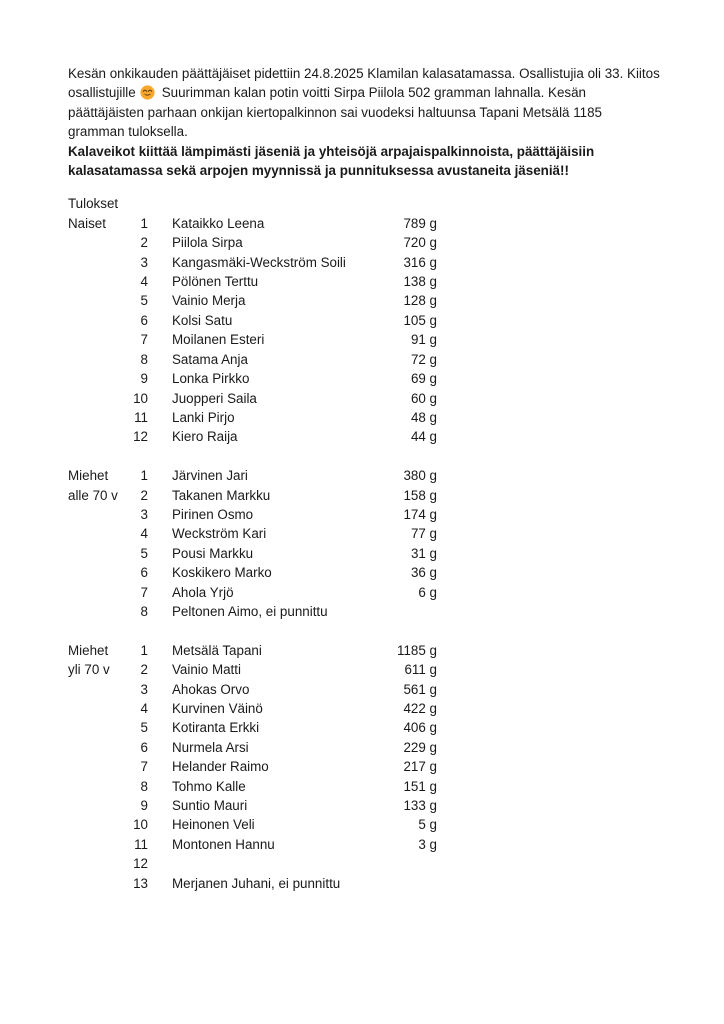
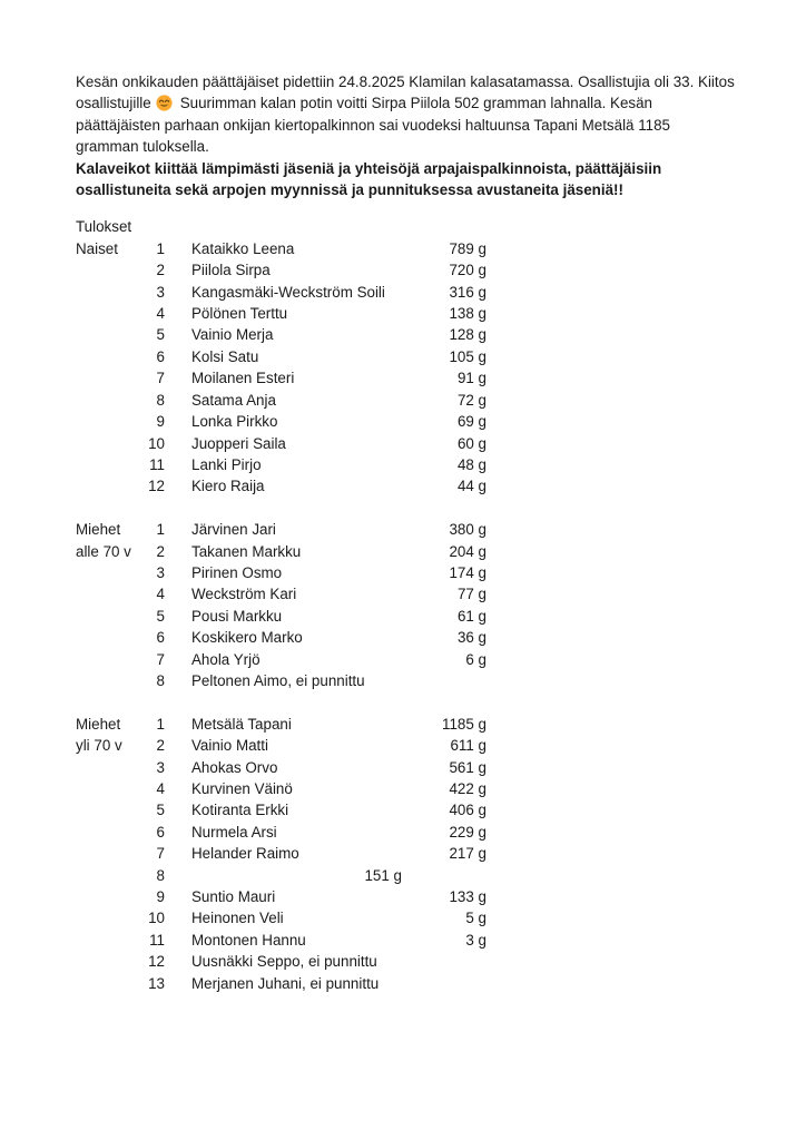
  Kesän onkikauden päättäjäiset pidettiin 24.8.2025 Klamilan kalasatamassa. Osallistujia oli 33. Kiitos
  osallistujille Suurimman kalan potin voitti Sirpa Piilola 502 gramman lahnalla. Kesän
  päättäjäisten parhaan onkijan kiertopalkinnon sai vuodeksi haltuunsa Tapani Metsälä 1185
  gramman tuloksella.
  Kalaveikot kiittää lämpimästi jäseniä ja yhteisöjä arpajaispalkinnoista, päättäjäisiin
- kalasatamassa sekä arpojen myynnissä ja punnituksessa avustaneita jäseniä!!
+ osallistuneita sekä arpojen myynnissä ja punnituksessa avustaneita jäseniä!!
  Tulokset
  Naiset
  1
  Kataikko Leena
  789 g
  2
  Piilola Sirpa
  720 g
  3
  Kangasmäki-Weckström Soili
  316 g
  4
  Pölönen Terttu
  138 g
  5
  Vainio Merja
  128 g
  6
  Kolsi Satu
  105 g
  7
  Moilanen Esteri
  91 g
  8
  Satama Anja
  72 g
  9
  Lonka Pirkko
  69 g
  10
  Juopperi Saila
  60 g
  11
  Lanki Pirjo
  48 g
  12
  Kiero Raija
  44 g
  Miehet
  1
  Järvinen Jari
  380 g
  alle 70 v
  2
  Takanen Markku
- 158 g
+ 204 g
  3
  Pirinen Osmo
  174 g
  4
  Weckström Kari
  77 g
  5
  Pousi Markku
- 31 g
+ 61 g
  6
  Koskikero Marko
  36 g
  7
  Ahola Yrjö
  6 g
  8
  Peltonen Aimo, ei punnittu
  Miehet
  1
  Metsälä Tapani
  1185 g
  yli 70 v
  2
  Vainio Matti
  611 g
  3
  Ahokas Orvo
  561 g
  4
  Kurvinen Väinö
  422 g
  5
  Kotiranta Erkki
  406 g
  6
  Nurmela Arsi
  229 g
  7
  Helander Raimo
  217 g
  8
- Tohmo Kalle
  151 g
  9
  Suntio Mauri
  133 g
  10
  Heinonen Veli
  5 g
  11
  Montonen Hannu
  3 g
  12
+ Uusnäkki Seppo, ei punnittu
  13
  Merjanen Juhani, ei punnittu
